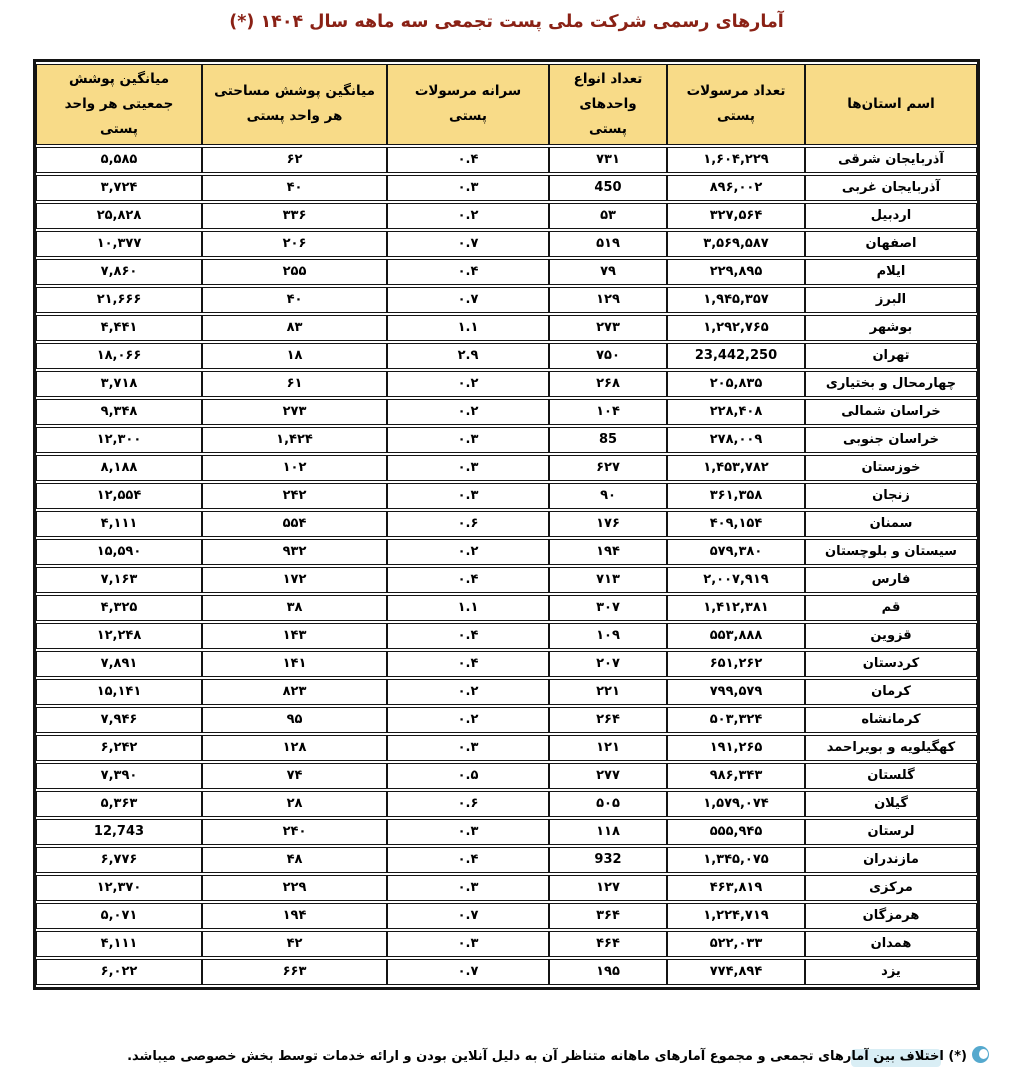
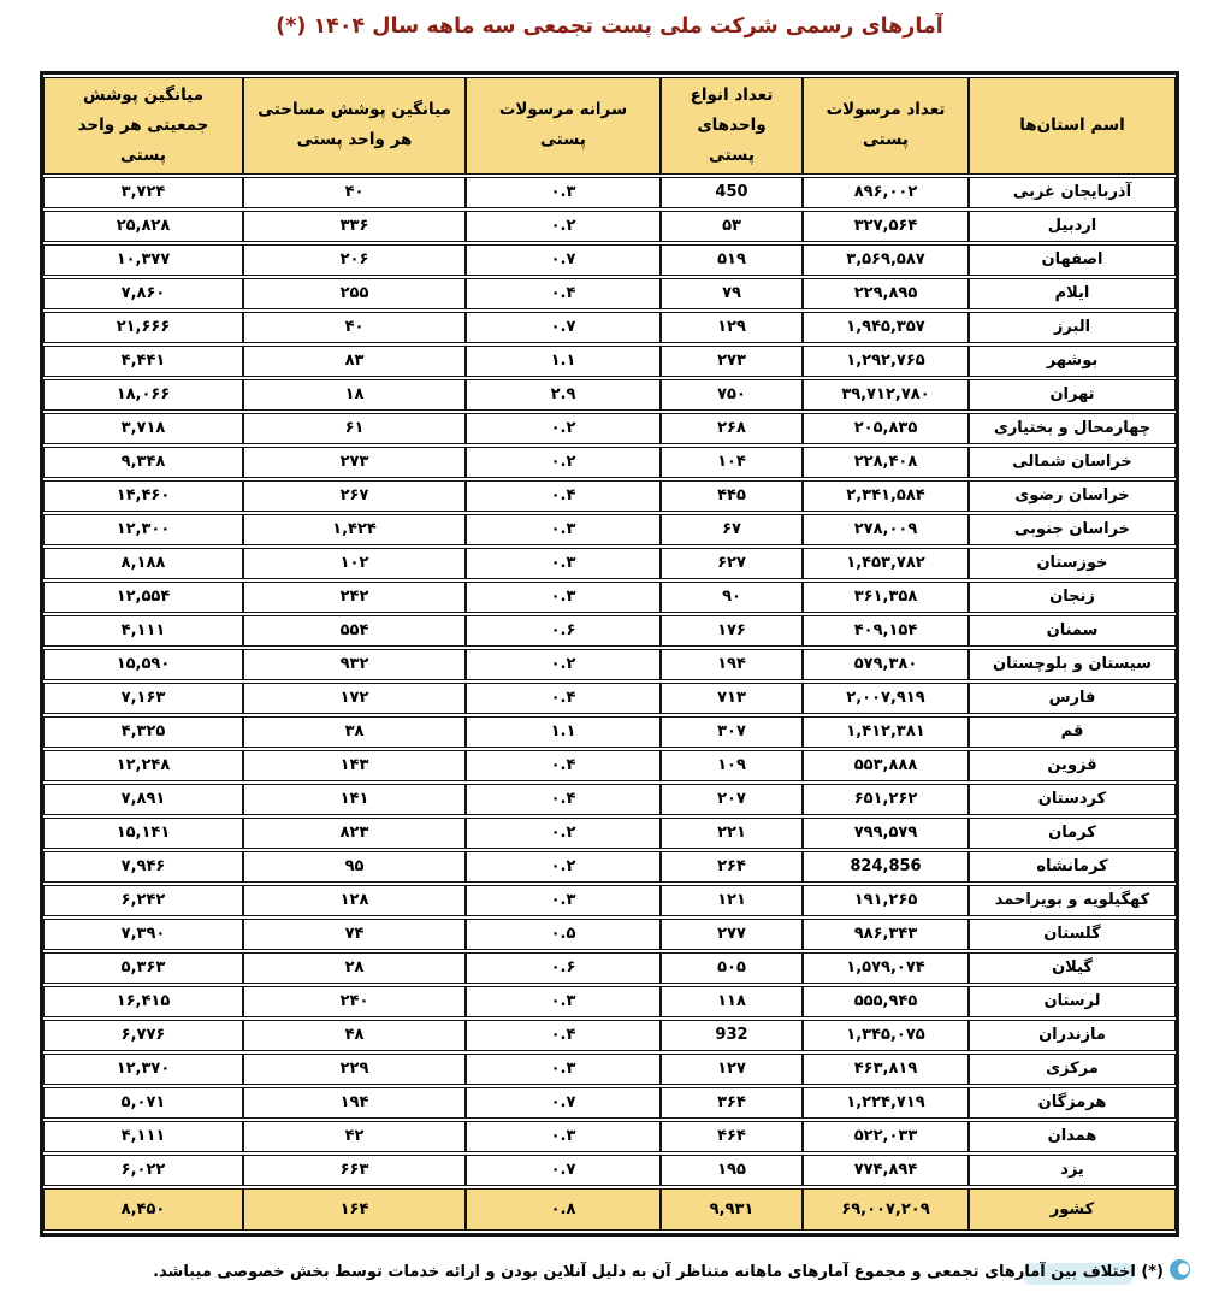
  آمارهای رسمی شرکت ملی پست تجمعی سه ماهه سال ۱۴۰۴ (*)
  اسم استان‌ها	تعداد مرسولات پستی	تعداد انواع واحدهای پستی	سرانه مرسولات پستی	میانگین پوشش مساحتی هر واحد پستی	میانگین پوشش جمعیتی هر واحد پستی
- آذربایجان شرقی	۱,۶۰۴,۲۲۹	۷۳۱	۰.۴	۶۲	۵,۵۸۵
  آذربایجان غربی	۸۹۶,۰۰۲	450	۰.۳	۴۰	۳,۷۲۴
  اردبیل	۳۲۷,۵۶۴	۵۳	۰.۲	۳۳۶	۲۵,۸۲۸
  اصفهان	۳,۵۶۹,۵۸۷	۵۱۹	۰.۷	۲۰۶	۱۰,۳۷۷
  ایلام	۲۲۹,۸۹۵	۷۹	۰.۴	۲۵۵	۷,۸۶۰
  البرز	۱,۹۴۵,۳۵۷	۱۲۹	۰.۷	۴۰	۲۱,۶۶۶
  بوشهر	۱,۲۹۲,۷۶۵	۲۷۳	۱.۱	۸۳	۴,۴۴۱
- تهران	23,442,250	۷۵۰	۲.۹	۱۸	۱۸,۰۶۶
+ تهران	۳۹,۷۱۲,۷۸۰	۷۵۰	۲.۹	۱۸	۱۸,۰۶۶
  چهارمحال و بختیاری	۲۰۵,۸۳۵	۲۶۸	۰.۲	۶۱	۳,۷۱۸
  خراسان شمالی	۲۲۸,۴۰۸	۱۰۴	۰.۲	۲۷۳	۹,۳۴۸
+ خراسان رضوی	۲,۳۴۱,۵۸۴	۴۴۵	۰.۴	۲۶۷	۱۴,۴۶۰
- خراسان جنوبی	۲۷۸,۰۰۹	85	۰.۳	۱,۴۲۴	۱۲,۳۰۰
+ خراسان جنوبی	۲۷۸,۰۰۹	۶۷	۰.۳	۱,۴۲۴	۱۲,۳۰۰
  خوزستان	۱,۴۵۳,۷۸۲	۶۲۷	۰.۳	۱۰۲	۸,۱۸۸
  زنجان	۳۶۱,۳۵۸	۹۰	۰.۳	۲۴۲	۱۲,۵۵۴
  سمنان	۴۰۹,۱۵۴	۱۷۶	۰.۶	۵۵۴	۴,۱۱۱
  سیستان و بلوچستان	۵۷۹,۳۸۰	۱۹۴	۰.۲	۹۳۲	۱۵,۵۹۰
  فارس	۲,۰۰۷,۹۱۹	۷۱۳	۰.۴	۱۷۲	۷,۱۶۳
  قم	۱,۴۱۲,۳۸۱	۳۰۷	۱.۱	۳۸	۴,۳۲۵
  قزوین	۵۵۳,۸۸۸	۱۰۹	۰.۴	۱۴۳	۱۲,۲۴۸
  کردستان	۶۵۱,۲۶۲	۲۰۷	۰.۴	۱۴۱	۷,۸۹۱
  کرمان	۷۹۹,۵۷۹	۲۲۱	۰.۲	۸۲۳	۱۵,۱۴۱
- کرمانشاه	۵۰۳,۳۲۴	۲۶۴	۰.۲	۹۵	۷,۹۴۶
+ کرمانشاه	824,856	۲۶۴	۰.۲	۹۵	۷,۹۴۶
  کهگیلویه و بویراحمد	۱۹۱,۲۶۵	۱۲۱	۰.۳	۱۲۸	۶,۲۴۲
  گلستان	۹۸۶,۳۴۳	۲۷۷	۰.۵	۷۴	۷,۳۹۰
  گیلان	۱,۵۷۹,۰۷۴	۵۰۵	۰.۶	۲۸	۵,۳۶۳
- لرستان	۵۵۵,۹۴۵	۱۱۸	۰.۳	۲۴۰	12,743
+ لرستان	۵۵۵,۹۴۵	۱۱۸	۰.۳	۲۴۰	۱۶,۴۱۵
  مازندران	۱,۳۴۵,۰۷۵	932	۰.۴	۴۸	۶,۷۷۶
  مرکزی	۴۶۳,۸۱۹	۱۲۷	۰.۳	۲۲۹	۱۲,۳۷۰
  هرمزگان	۱,۲۲۴,۷۱۹	۳۶۴	۰.۷	۱۹۴	۵,۰۷۱
  همدان	۵۲۲,۰۳۳	۴۶۴	۰.۳	۴۲	۴,۱۱۱
  یزد	۷۷۴,۸۹۴	۱۹۵	۰.۷	۶۶۳	۶,۰۲۲
+ کشور	۶۹,۰۰۷,۲۰۹	۹,۹۳۱	۰.۸	۱۶۴	۸,۴۵۰
  (*) اختلاف بین آمارهای تجمعی و مجموع آمارهای ماهانه متناظر آن به دلیل آنلاین بودن و ارائه خدمات توسط بخش خصوصی میباشد.
